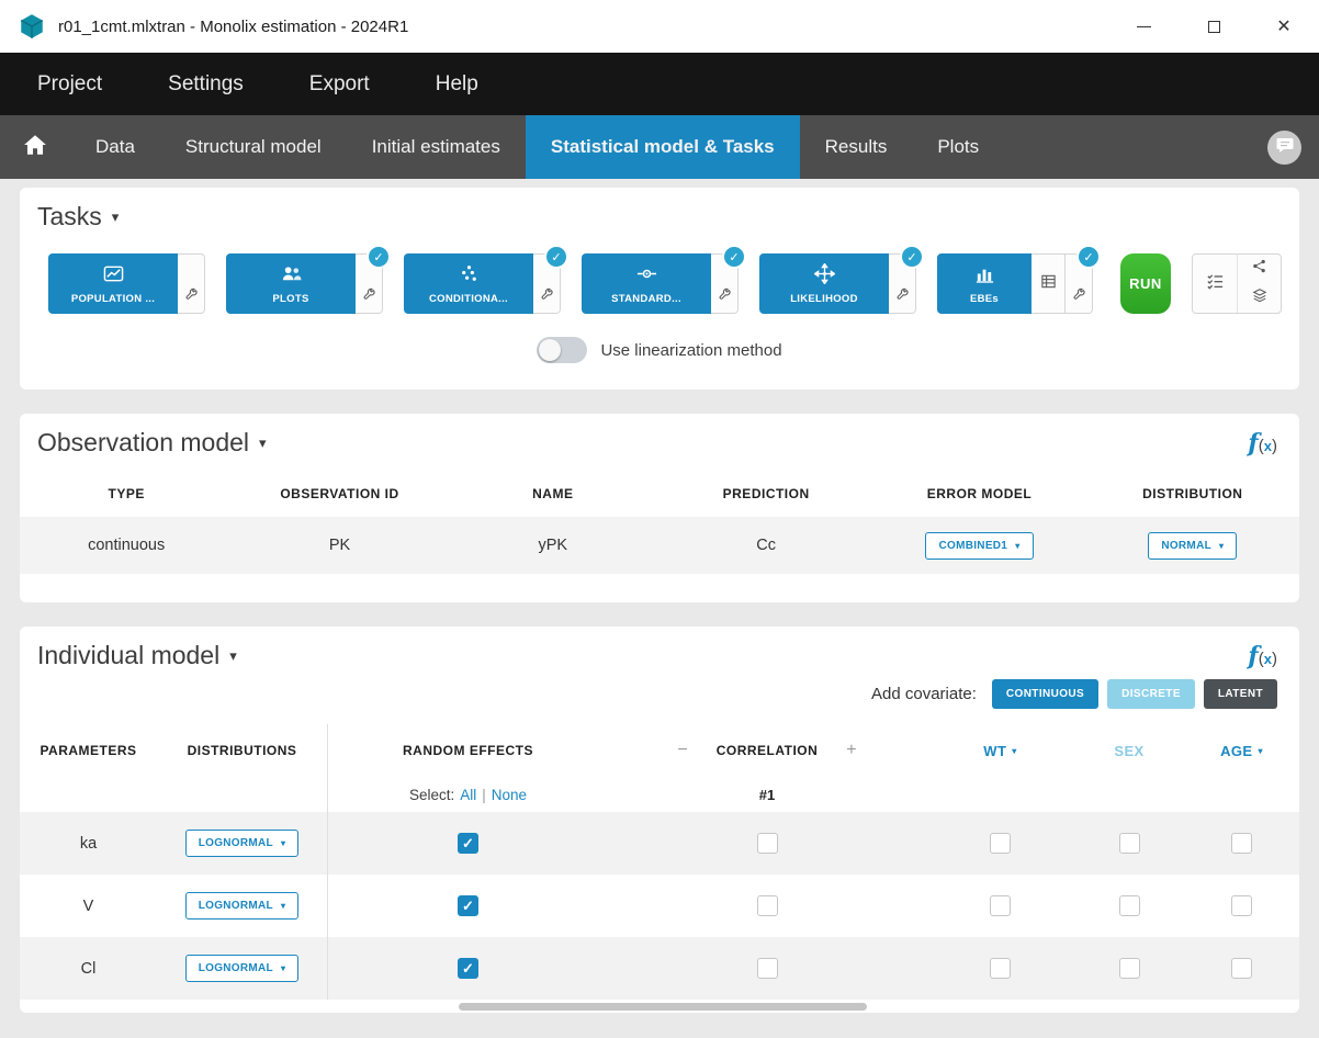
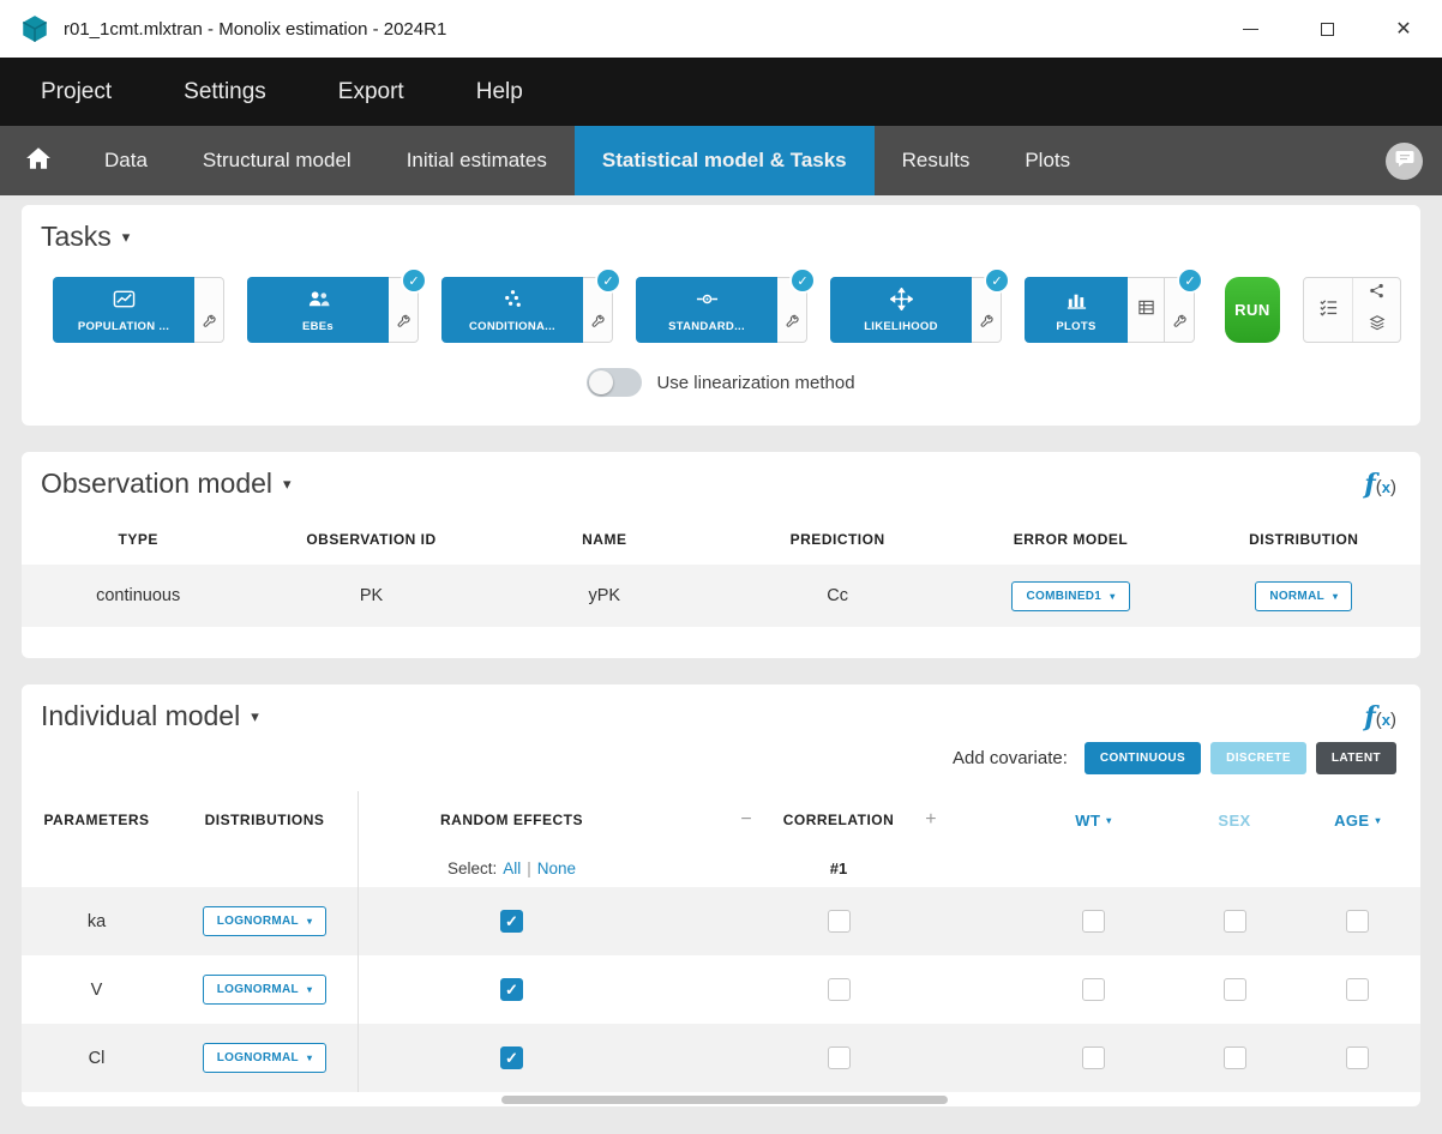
  r01_1cmt.mlxtran - Monolix estimation - 2024R1
  ✕
  Project
  Settings
  Export
  Help
  Data
  Structural model
  Initial estimates
  Statistical model & Tasks
  Results
  Plots
  Tasks
  ▾
  POPULATION ...
- PLOTS
+ EBEs
  ✓
  CONDITIONA...
  ✓
  STANDARD...
  ✓
  LIKELIHOOD
  ✓
- EBEs
+ PLOTS
  ✓
  RUN
  Use linearization method
  Observation model
  ▾
  f
  (
  x
  )
  TYPE
  OBSERVATION ID
  NAME
  PREDICTION
  ERROR MODEL
  DISTRIBUTION
  continuous
  PK
  yPK
  Cc
  COMBINED1
  ▾
  NORMAL
  ▾
  Individual model
  ▾
  f
  (
  x
  )
  Add covariate:
  CONTINUOUS
  DISCRETE
  LATENT
  PARAMETERS
  DISTRIBUTIONS
  RANDOM EFFECTS
  −
  CORRELATION
  +
  WT
  ▾
  SEX
  AGE
  ▾
  Select:
  All
  |
  None
  #1
  ka
  LOGNORMAL
  ▾
  V
  LOGNORMAL
  ▾
  Cl
  LOGNORMAL
  ▾
